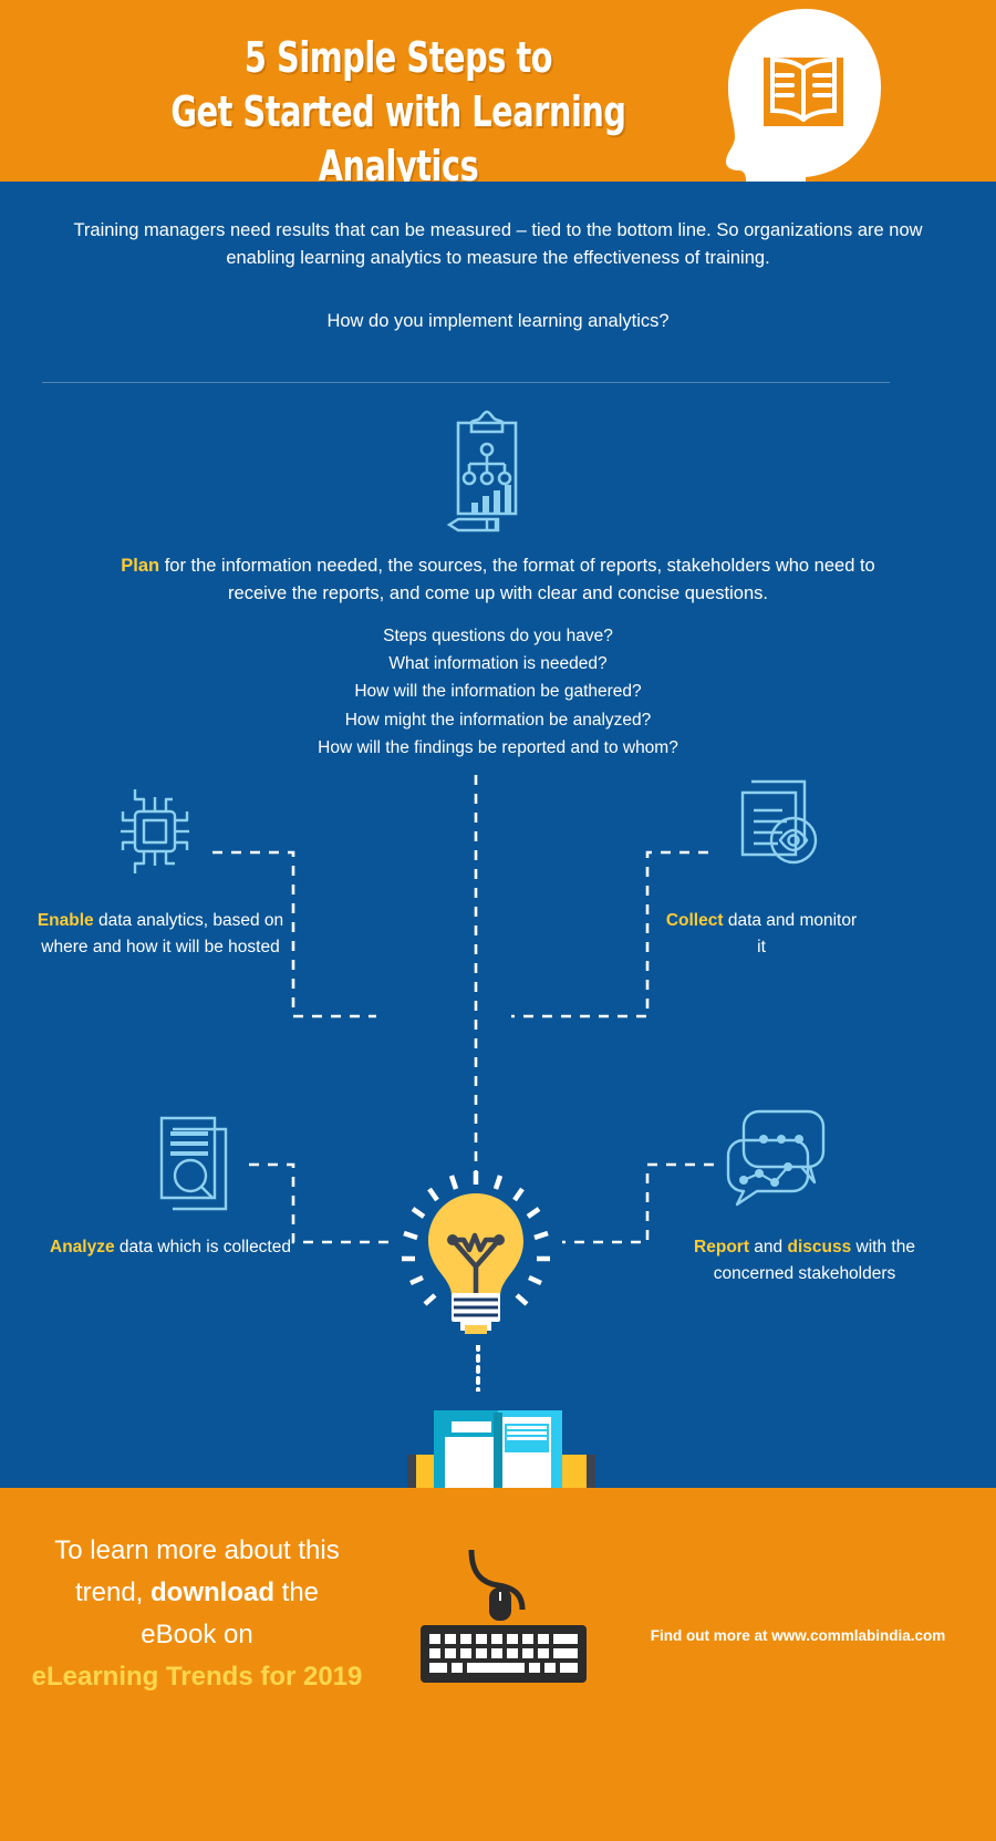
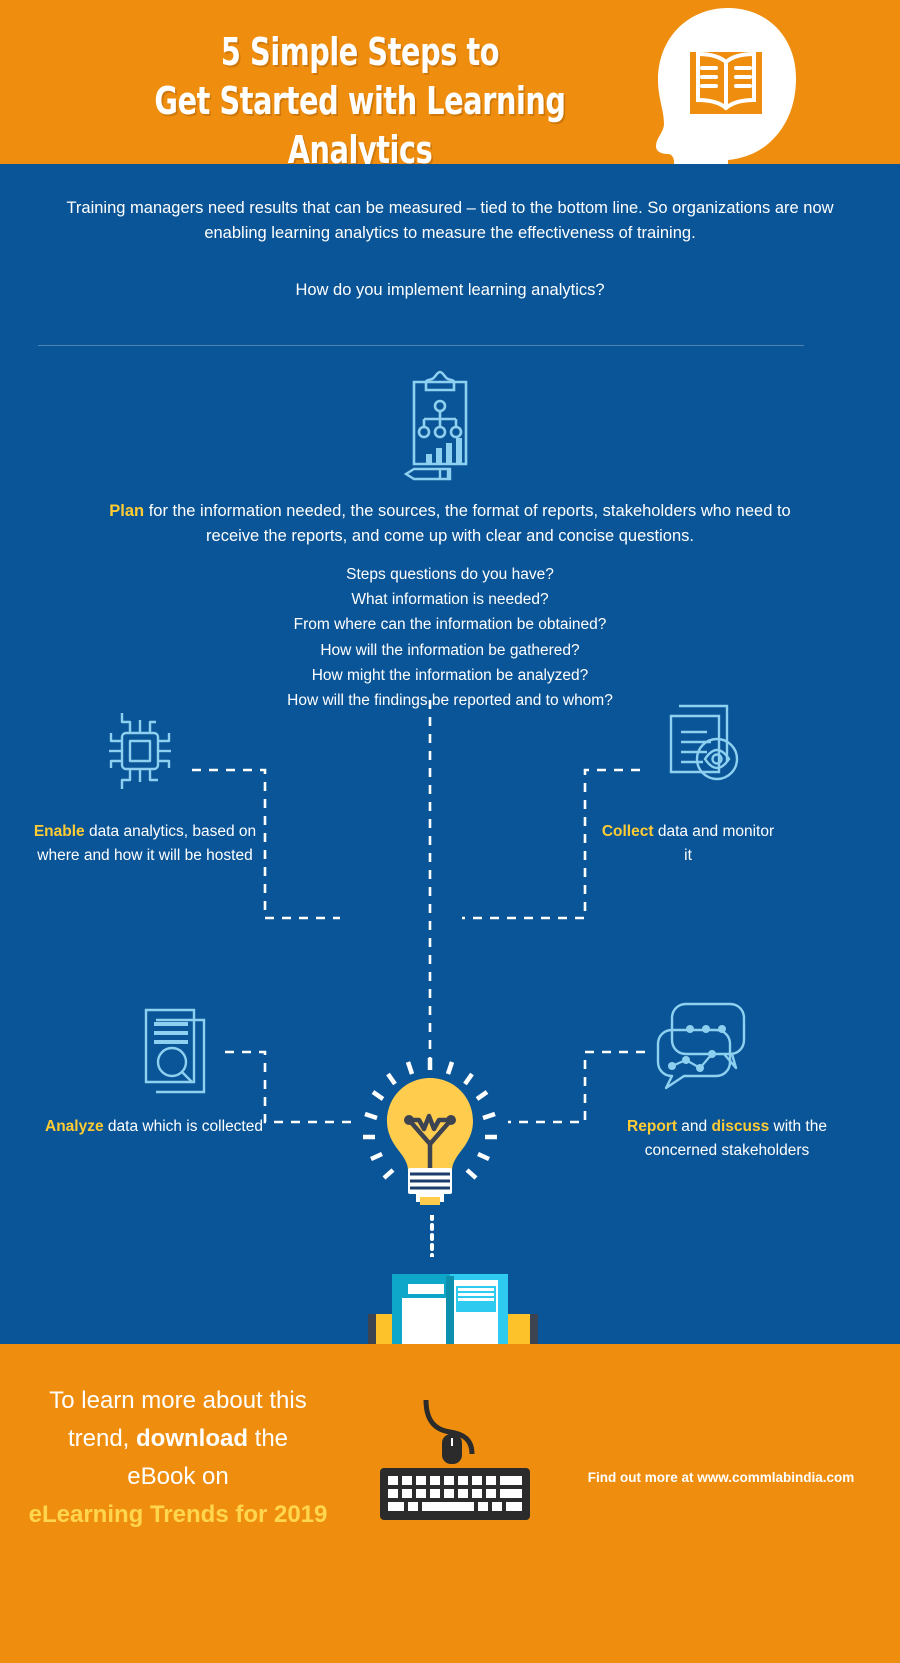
  5 Simple Steps to
  Get Started with Learning Analytics
  Training managers need results that can be measured – tied to the bottom line. So organizations are now enabling learning analytics to measure the effectiveness of training.
  How do you implement learning analytics?
  Plan for the information needed, the sources, the format of reports, stakeholders who need to receive the reports, and come up with clear and concise questions.
  Steps questions do you have?
  What information is needed?
+ From where can the information be obtained?
  How will the information be gathered?
  How might the information be analyzed?
  How will the findings be reported and to whom?
  Enable data analytics, based on where and how it will be hosted
  Collect data and monitor it
  Analyze data which is collected
  Report and discuss with the concerned stakeholders
  To learn more about this
  trend, download the
  eBook on
  eLearning Trends for 2019
  Find out more at www.commlabindia.com
